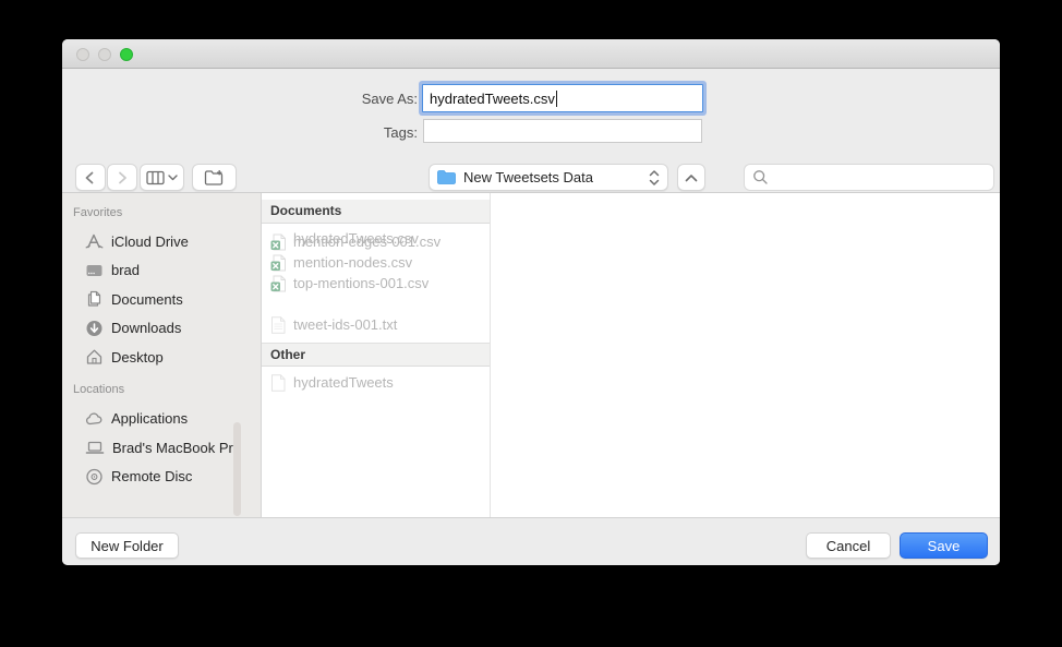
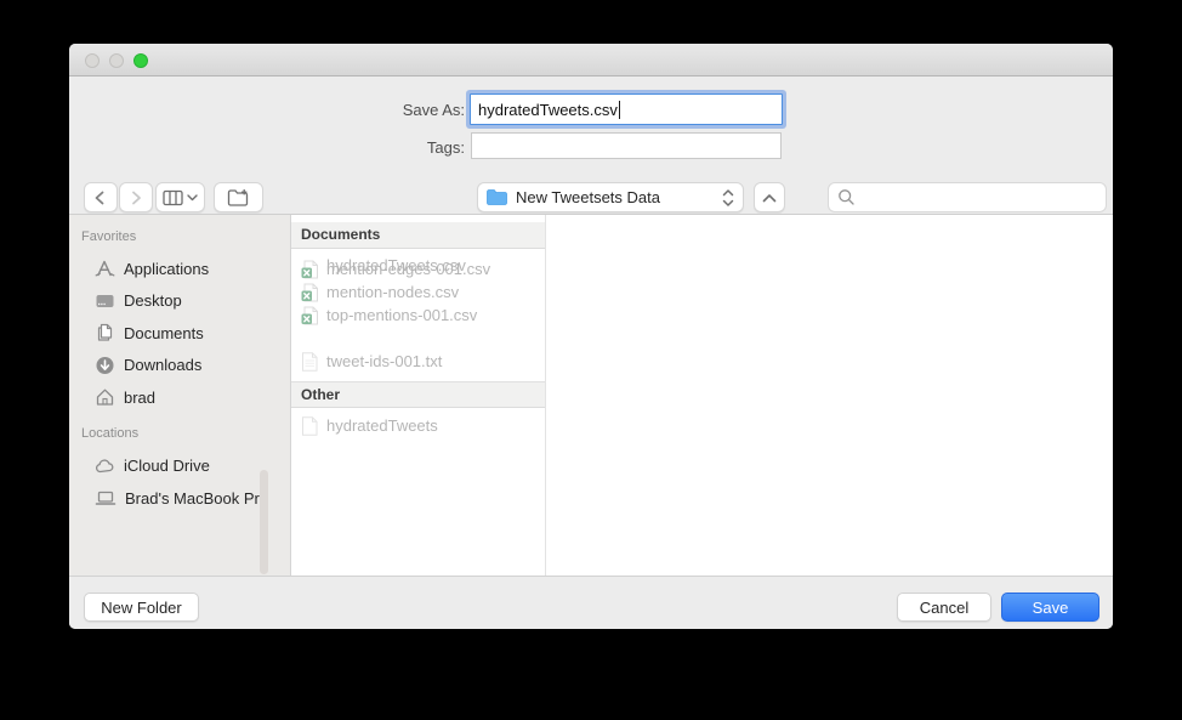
  Save As:
  hydratedTweets.csv
  Tags:
  New Tweetsets Data
  Favorites
- iCloud Drive
+ Applications
- brad
+ Desktop
  Documents
  Downloads
- Desktop
+ brad
  Locations
- Applications
+ iCloud Drive
  Brad's MacBook Pr
- Remote Disc
  Documents
  hydratedTweets.csv
  mention-edges-001.csv
  mention-nodes.csv
  top-mentions-001.csv
  tweet-ids-001.txt
  Other
  hydratedTweets
  New Folder
  Cancel
  Save
